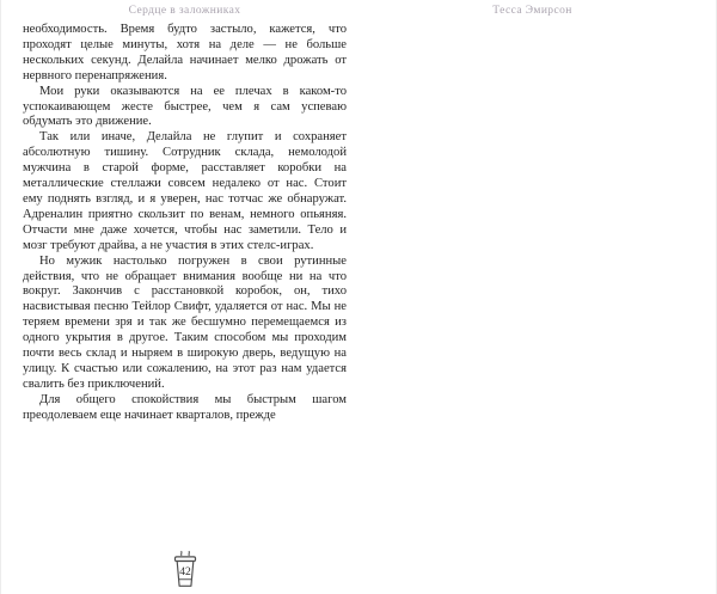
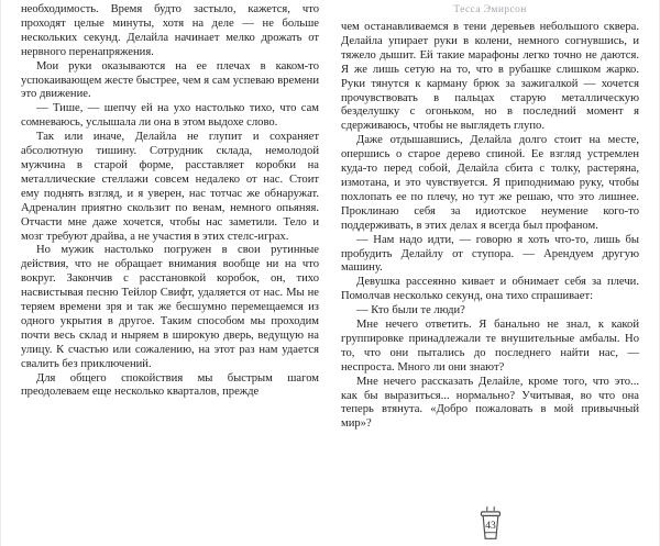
- Сердце в заложниках
  необходимость. Время будто застыло, кажется, что проходят целые минуты, хотя на деле — не больше нескольких секунд. Делайла начинает мелко дрожать от нервного перенапряжения.
- Мои руки оказываются на ее плечах в каком-то успокаивающем жесте быстрее, чем я сам успеваю обдумать это движение.
+ Мои руки оказываются на ее плечах в каком-то успокаивающем жесте быстрее, чем я сам успеваю времени это движение.
+ — Тише, — шепчу ей на ухо настолько тихо, что сам сомневаюсь, услышала ли она в этом выдохе слово.
  Так или иначе, Делайла не глупит и сохраняет абсолютную тишину. Сотрудник склада, немолодой мужчина в старой форме, расставляет коробки на металлические стеллажи совсем недалеко от нас. Стоит ему поднять взгляд, и я уверен, нас тотчас же обнаружат. Адреналин приятно скользит по венам, немного опьяняя. Отчасти мне даже хочется, чтобы нас заметили. Тело и мозг требуют драйва, а не участия в этих стелс-играх.
  Но мужик настолько погружен в свои рутинные действия, что не обращает внимания вообще ни на что вокруг. Закончив с расстановкой коробок, он, тихо насвистывая песню Тейлор Свифт, удаляется от нас. Мы не теряем времени зря и так же бесшумно перемещаемся из одного укрытия в другое. Таким способом мы проходим почти весь склад и ныряем в широкую дверь, ведущую на улицу. К счастью или сожалению, на этот раз нам удается свалить без приключений.
- Для общего спокойствия мы быстрым шагом преодолеваем еще начинает кварталов, прежде
+ Для общего спокойствия мы быстрым шагом преодолеваем еще несколько кварталов, прежде
- 42
  Тесса Эмирсон
+ чем останавливаемся в тени деревьев небольшого сквера. Делайла упирает руки в колени, немного согнувшись, и тяжело дышит. Ей такие марафоны легко точно не даются. Я же лишь сетую на то, что в рубашке слишком жарко. Руки тянутся к карману брюк за зажигалкой — хочется прочувствовать в пальцах старую металлическую безделушку с огоньком, но в последний момент я сдерживаюсь, чтобы не выглядеть глупо.
+ Даже отдышавшись, Делайла долго стоит на месте, опершись о старое дерево спиной. Ее взгляд устремлен куда-то перед собой, Делайла сбита с толку, растеряна, измотана, и это чувствуется. Я приподнимаю руку, чтобы похлопать ее по плечу, но тут же решаю, что это лишнее. Проклинаю себя за идиотское неумение кого-то поддерживать, в этих делах я всегда был профаном.
+ — Нам надо идти, — говорю я хоть что-то, лишь бы пробудить Делайлу от ступора. — Арендуем другую машину.
+ Девушка рассеянно кивает и обнимает себя за плечи. Помолчав несколько секунд, она тихо спрашивает:
+ — Кто были те люди?
+ Мне нечего ответить. Я банально не знал, к какой группировке принадлежали те внушительные амбалы. Но то, что они пытались до последнего найти нас, — неспроста. Много ли они знают?
+ Мне нечего рассказать Делайле, кроме того, что это... как бы выразиться... нормально? Учитывая, во что она теперь втянута. «Добро пожаловать в мой привычный мир»?
+ 43
